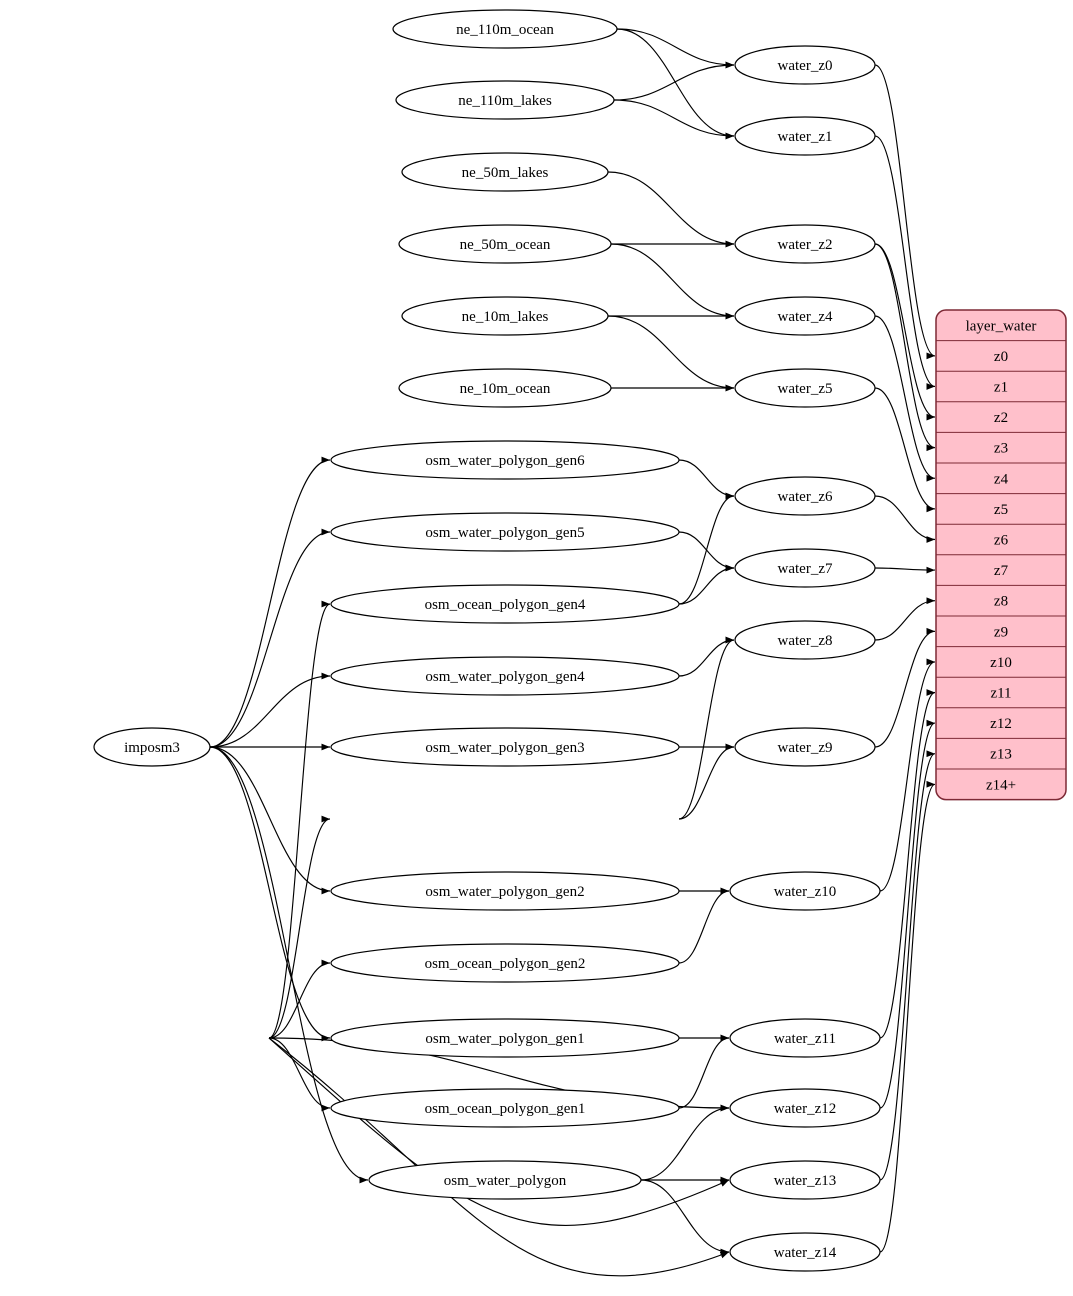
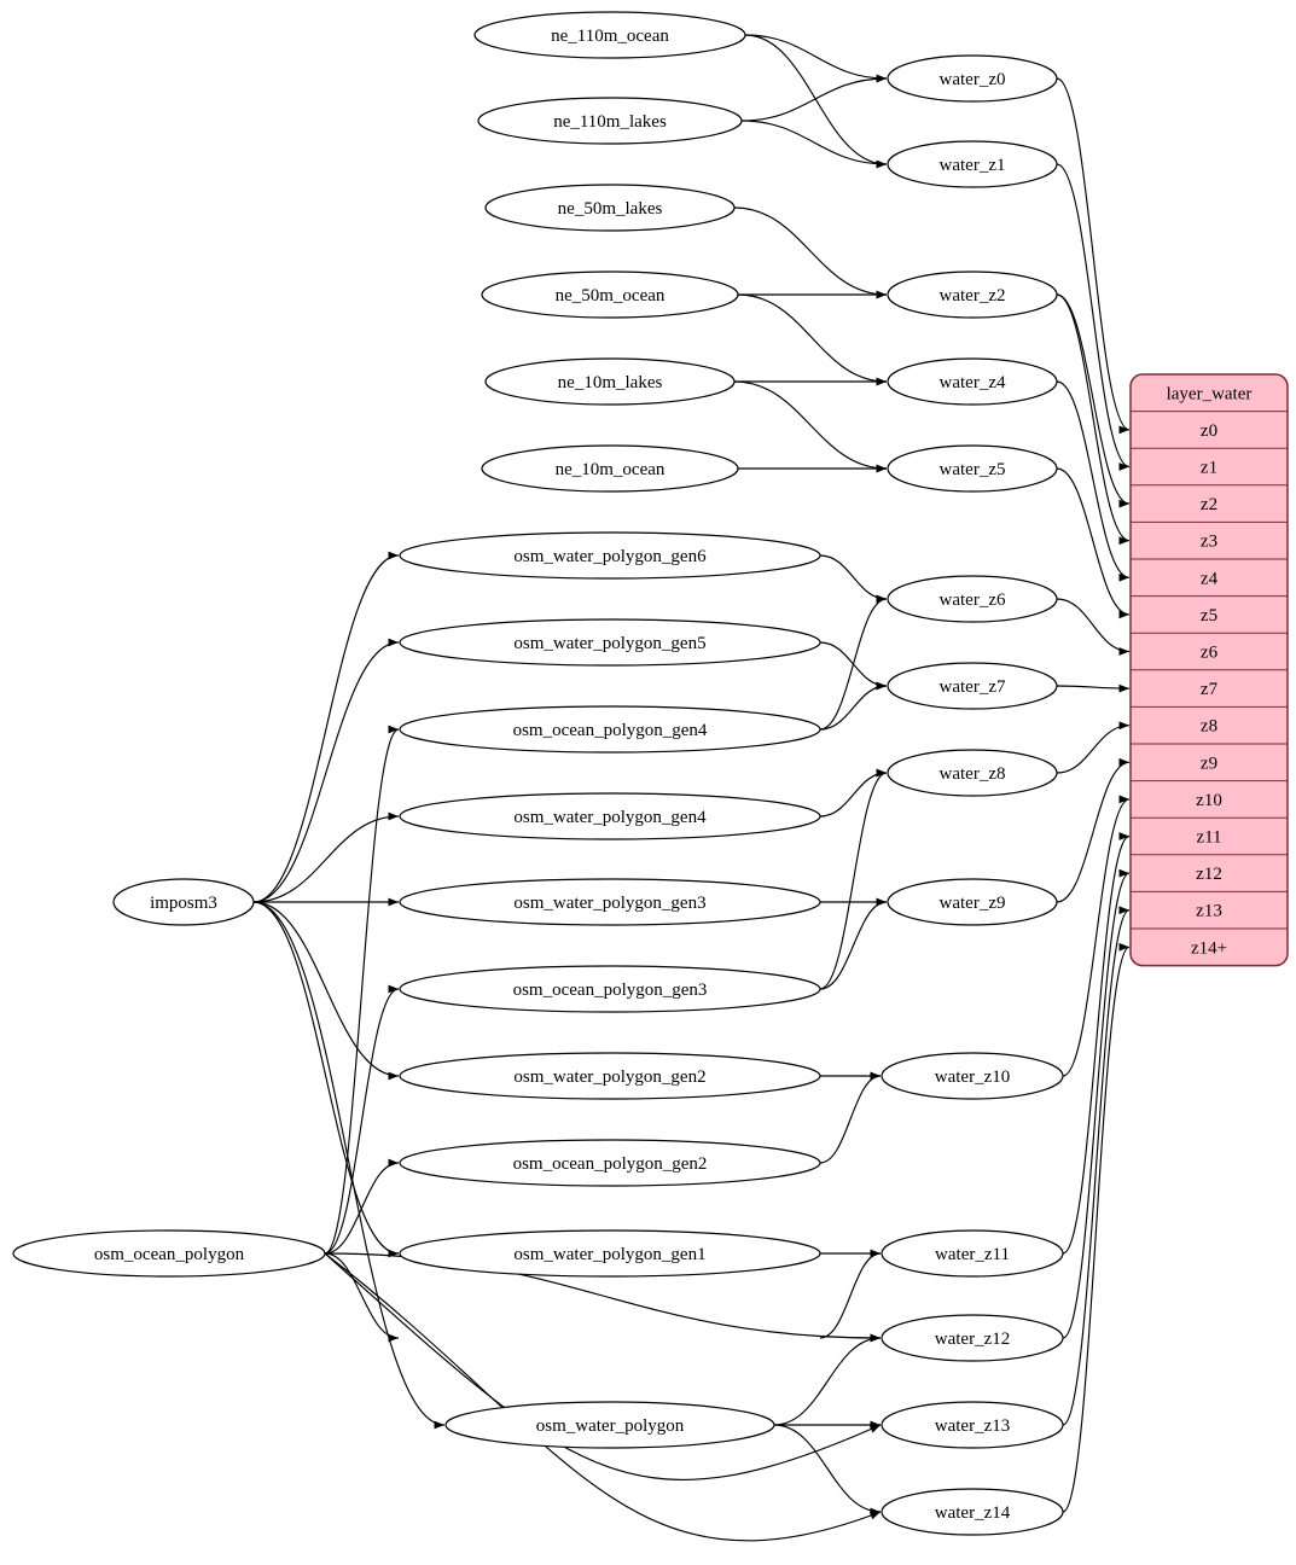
  ne_110m_ocean
  ne_110m_lakes
  ne_50m_lakes
  ne_50m_ocean
  ne_10m_lakes
  ne_10m_ocean
  osm_water_polygon_gen6
  osm_water_polygon_gen5
  osm_ocean_polygon_gen4
  osm_water_polygon_gen4
  osm_water_polygon_gen3
+ osm_ocean_polygon_gen3
  osm_water_polygon_gen2
  osm_ocean_polygon_gen2
  osm_water_polygon_gen1
- osm_ocean_polygon_gen1
  osm_water_polygon
  imposm3
+ osm_ocean_polygon
  water_z0
  water_z1
  water_z2
  water_z4
  water_z5
  water_z6
  water_z7
  water_z8
  water_z9
  water_z10
  water_z11
  water_z12
  water_z13
  water_z14
  layer_water
  z0
  z1
  z2
  z3
  z4
  z5
  z6
  z7
  z8
  z9
  z10
  z11
  z12
  z13
  z14+
